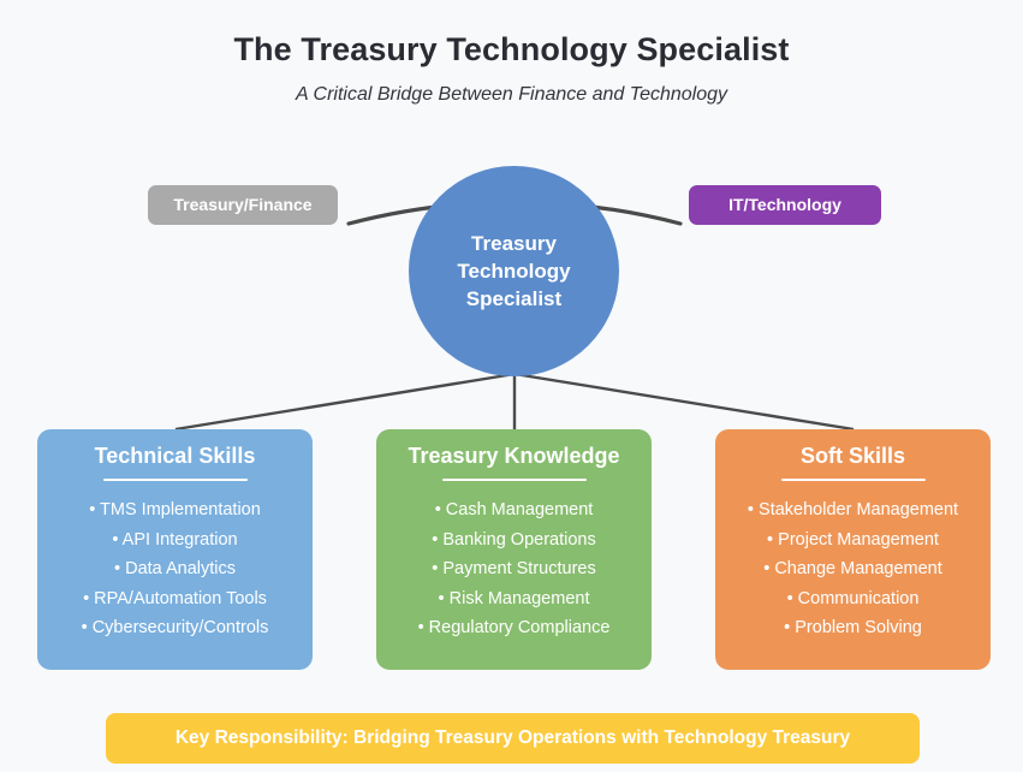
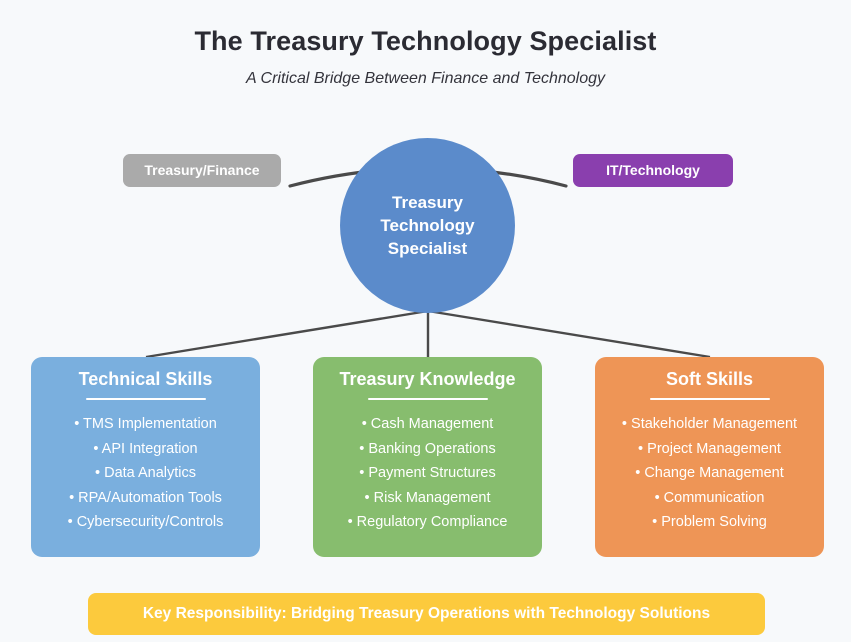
  The Treasury Technology Specialist
  A Critical Bridge Between Finance and Technology
  Treasury/Finance
  IT/Technology
  Treasury
  Technology
  Specialist
  Technical Skills
  • TMS Implementation
  • API Integration
  • Data Analytics
  • RPA/Automation Tools
  • Cybersecurity/Controls
  Treasury Knowledge
  • Cash Management
  • Banking Operations
  • Payment Structures
  • Risk Management
  • Regulatory Compliance
  Soft Skills
  • Stakeholder Management
  • Project Management
  • Change Management
  • Communication
  • Problem Solving
- Key Responsibility: Bridging Treasury Operations with Technology Treasury
+ Key Responsibility: Bridging Treasury Operations with Technology Solutions
